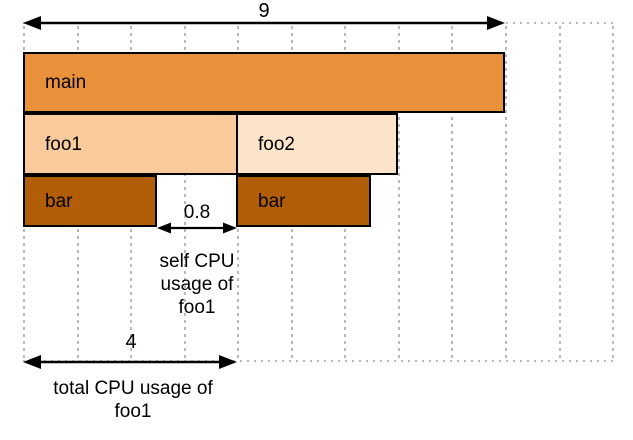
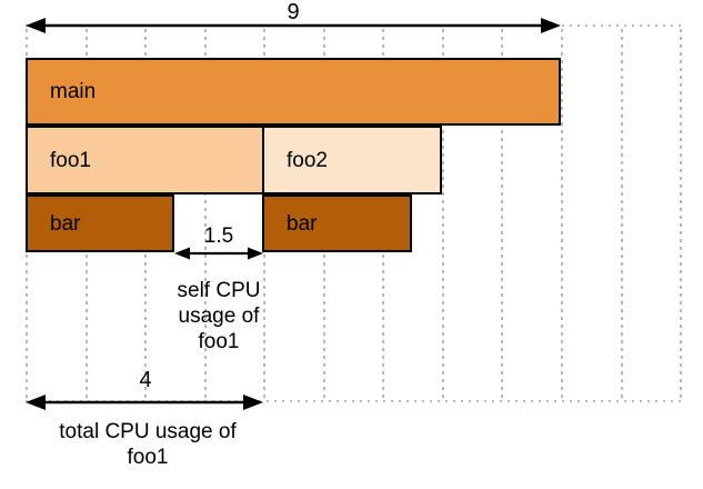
  main
  foo1
  foo2
  bar
  bar
  9
- 0.8
+ 1.5
  4
  self CPU
  usage of
  foo1
  total CPU usage of
  foo1
